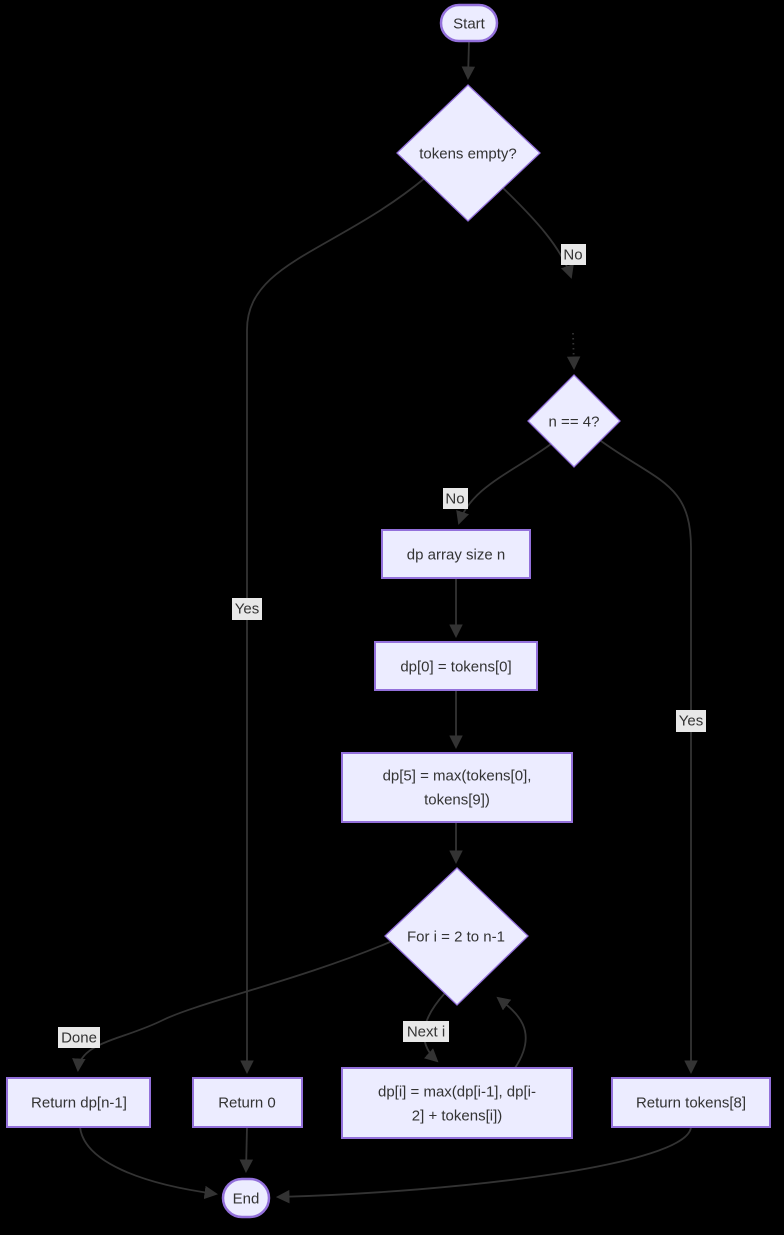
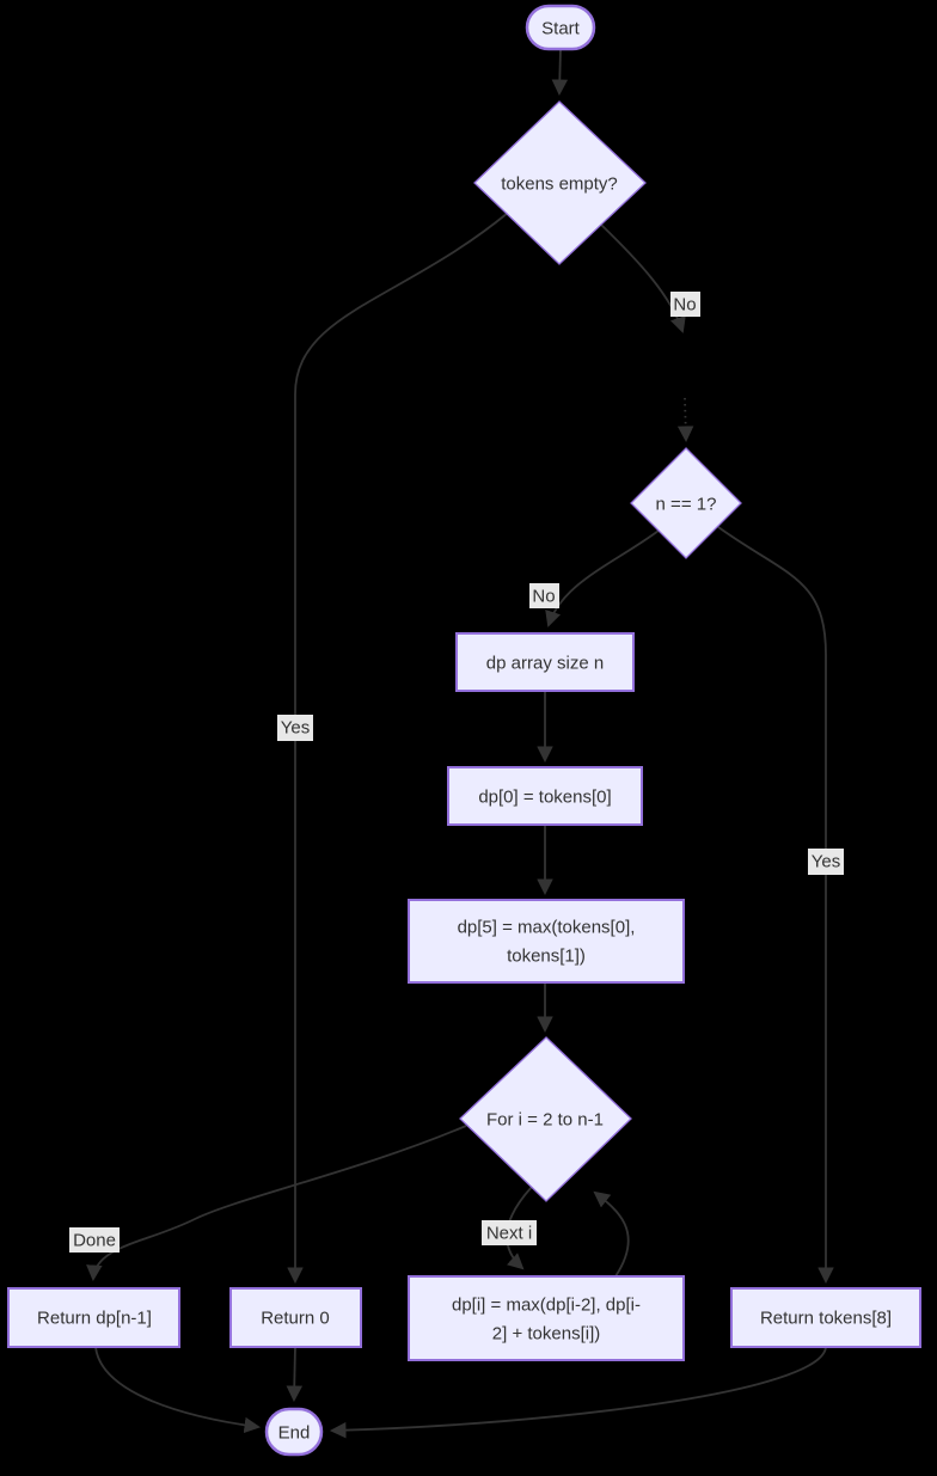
  No
  Yes
  No
  Yes
  Done
  Next i
  Start
  tokens empty?
- n == 4?
+ n == 1?
  dp array size n
  dp[0] = tokens[0]
  dp[5] = max(tokens[0],
- tokens[9])
+ tokens[1])
  For i = 2 to n-1
  Return dp[n-1]
  Return 0
- dp[i] = max(dp[i-1], dp[i-
+ dp[i] = max(dp[i-2], dp[i-
  2] + tokens[i])
  Return tokens[8]
  End
